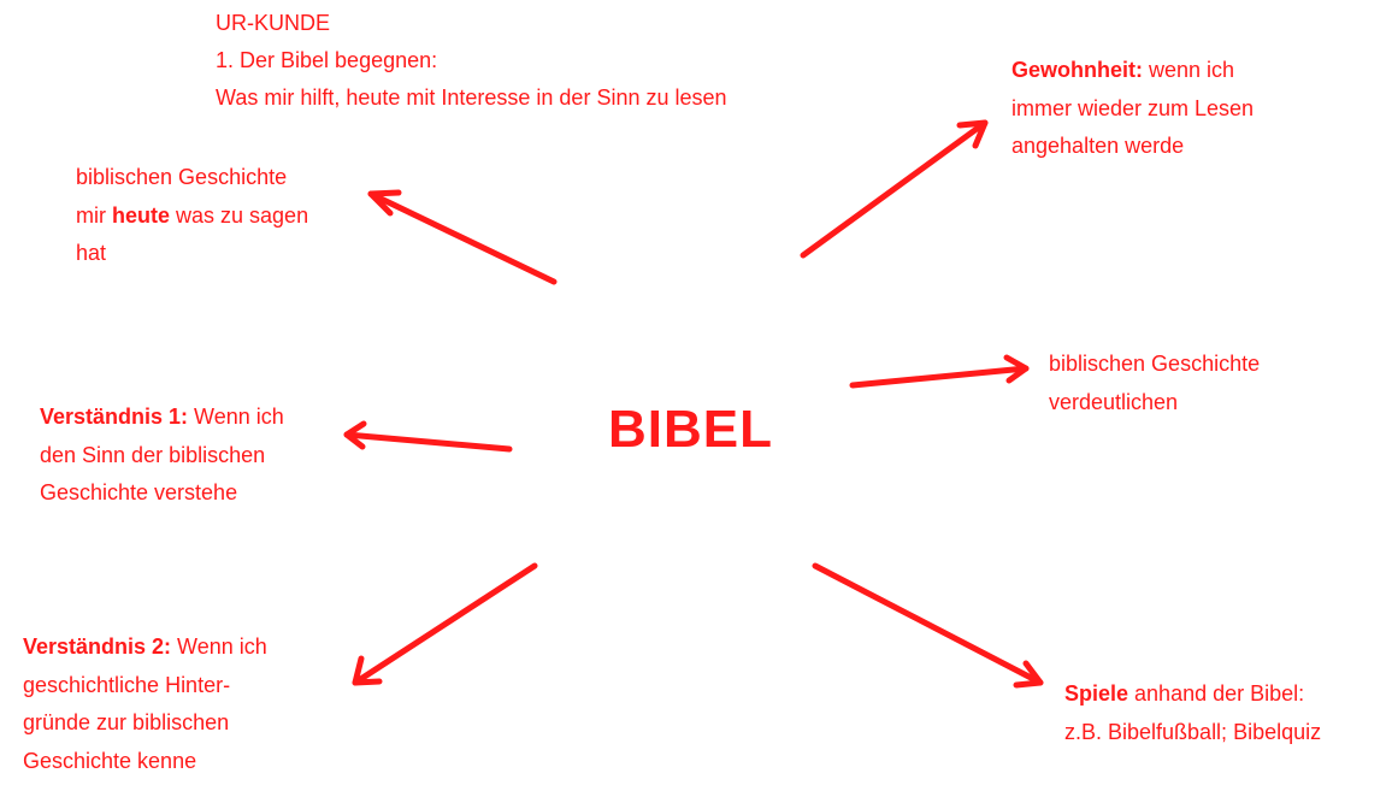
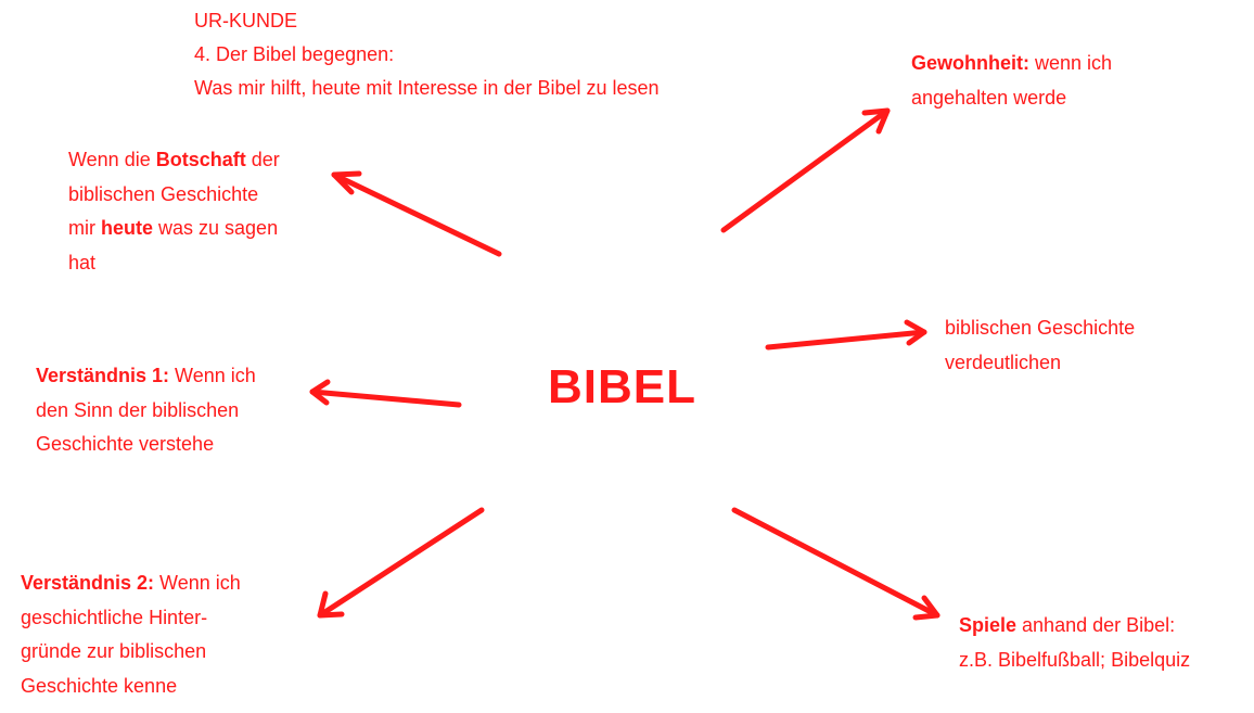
  UR-KUNDE
- 1. Der Bibel begegnen:
+ 4. Der Bibel begegnen:
- Was mir hilft, heute mit Interesse in der Sinn zu lesen
+ Was mir hilft, heute mit Interesse in der Bibel zu lesen
  BIBEL
+ Wenn die Botschaft der
  biblischen Geschichte
  mir heute was zu sagen
  hat
  Gewohnheit: wenn ich
- immer wieder zum Lesen
  angehalten werde
  biblischen Geschichte
  verdeutlichen
  Verständnis 1: Wenn ich
  den Sinn der biblischen
  Geschichte verstehe
  Verständnis 2: Wenn ich
  geschichtliche Hinter-
  gründe zur biblischen
  Geschichte kenne
  Spiele anhand der Bibel:
  z.B. Bibelfußball; Bibelquiz
